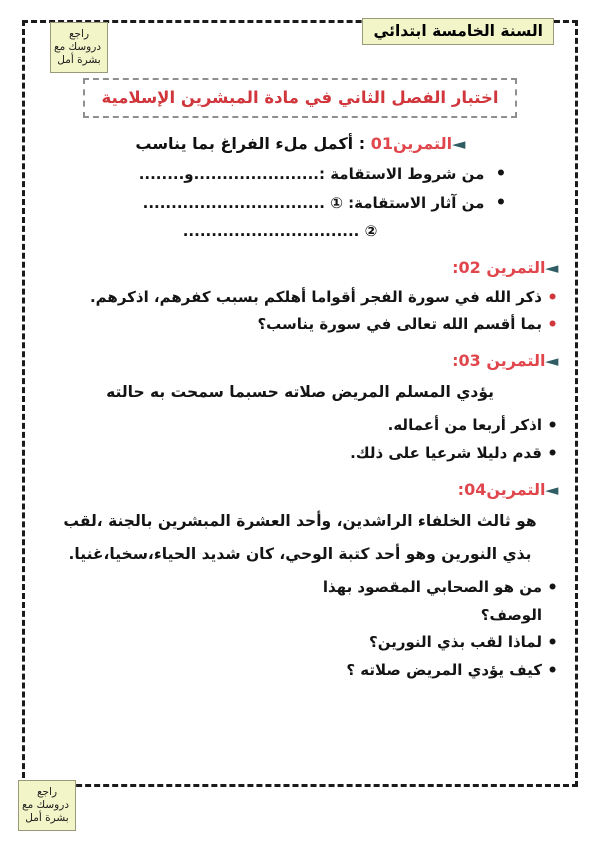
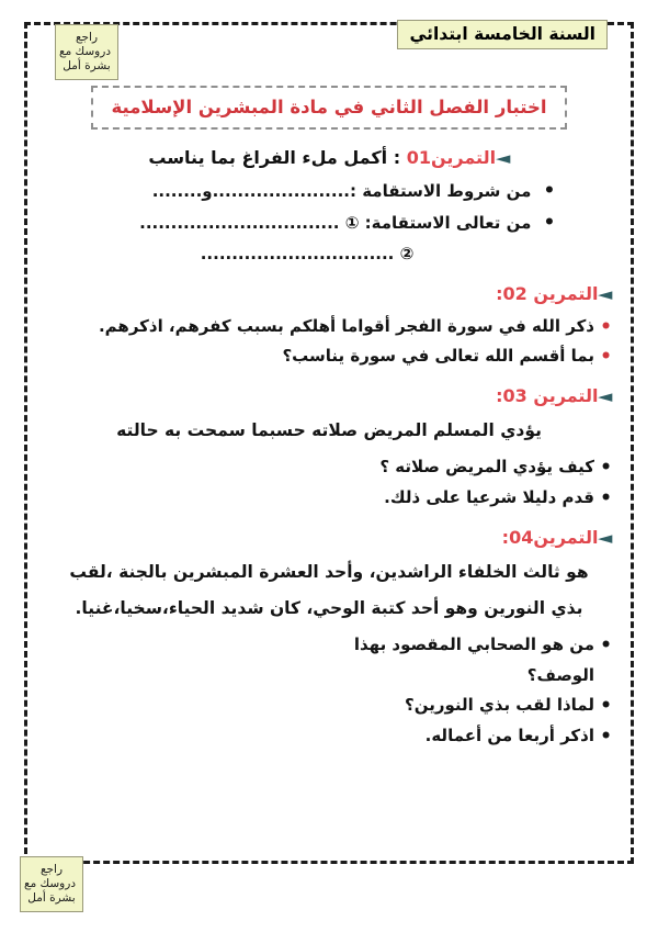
  راجع
  دروسك مع
  بشرة أمل
  السنة الخامسة ابتدائي
  اختبار الفصل الثاني في مادة المبشرين الإسلامية
  ◄التمرين01 : أكمل ملء الفراغ بما يناسب
  من شروط الاستقامة :......................و........
- من آثار الاستقامة: ① ................................
+ من تعالى الاستقامة: ① ................................
  ② ...............................
  ◄التمرين 02:
  ذكر الله في سورة الفجر أقواما أهلكم بسبب كفرهم، اذكرهم.
  بما أقسم الله تعالى في سورة يناسب؟
  ◄التمرين 03:
  يؤدي المسلم المريض صلاته حسبما سمحت به حالته
- اذكر أربعا من أعماله.
+ كيف يؤدي المريض صلاته ؟
  قدم دليلا شرعيا على ذلك.
  ◄التمرين04:
  هو ثالث الخلفاء الراشدين، وأحد العشرة المبشرين بالجنة ،لقب
  بذي النورين وهو أحد كتبة الوحي، كان شديد الحياء،سخيا،غنيا.
  من هو الصحابي المقصود بهذا الوصف؟
  لماذا لقب بذي النورين؟
- كيف يؤدي المريض صلاته ؟
+ اذكر أربعا من أعماله.
  راجع
  دروسك مع
  بشرة أمل
